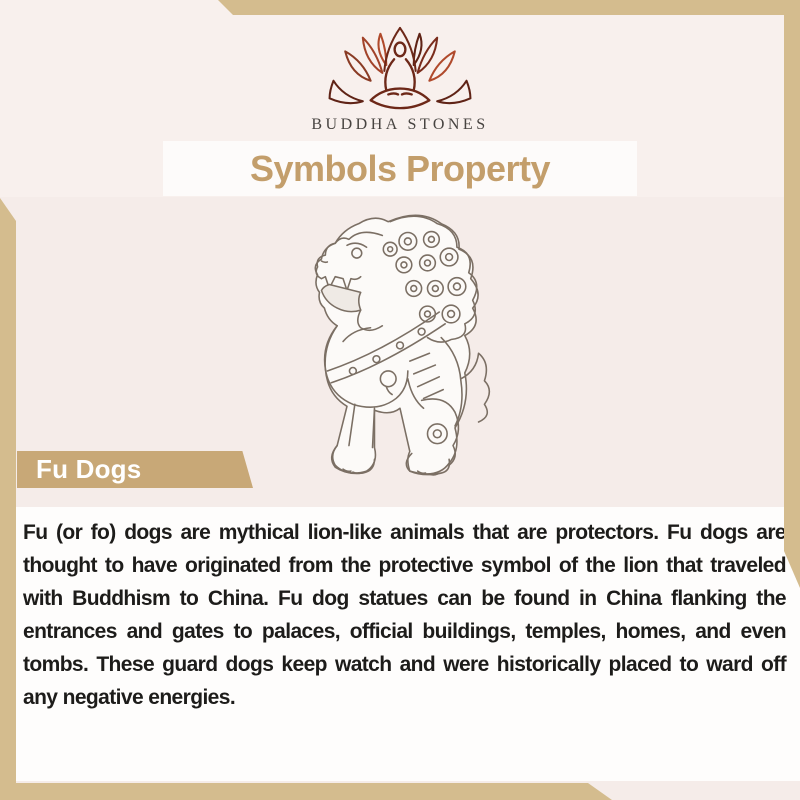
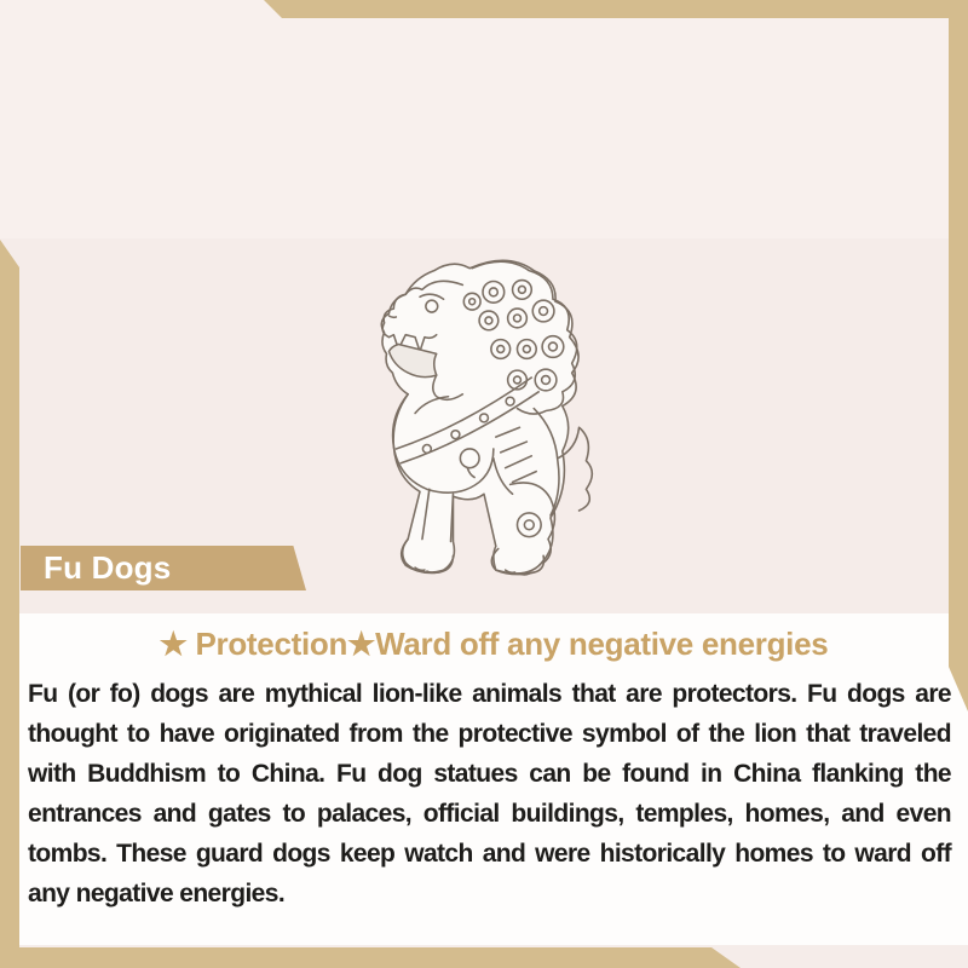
- BUDDHA STONES
- Symbols Property
  Fu Dogs
+ ★ Protection★Ward off any negative energies
- Fu (or fo) dogs are mythical lion-like animals that are protectors. Fu dogs are thought to have originated from the protective symbol of the lion that traveled with Buddhism to China. Fu dog statues can be found in China flanking the entrances and gates to palaces, official buildings, temples, homes, and even tombs. These guard dogs keep watch and were historically placed to ward off any negative energies.
+ Fu (or fo) dogs are mythical lion-like animals that are protectors. Fu dogs are thought to have originated from the protective symbol of the lion that traveled with Buddhism to China. Fu dog statues can be found in China flanking the entrances and gates to palaces, official buildings, temples, homes, and even tombs. These guard dogs keep watch and were historically homes to ward off any negative energies.
